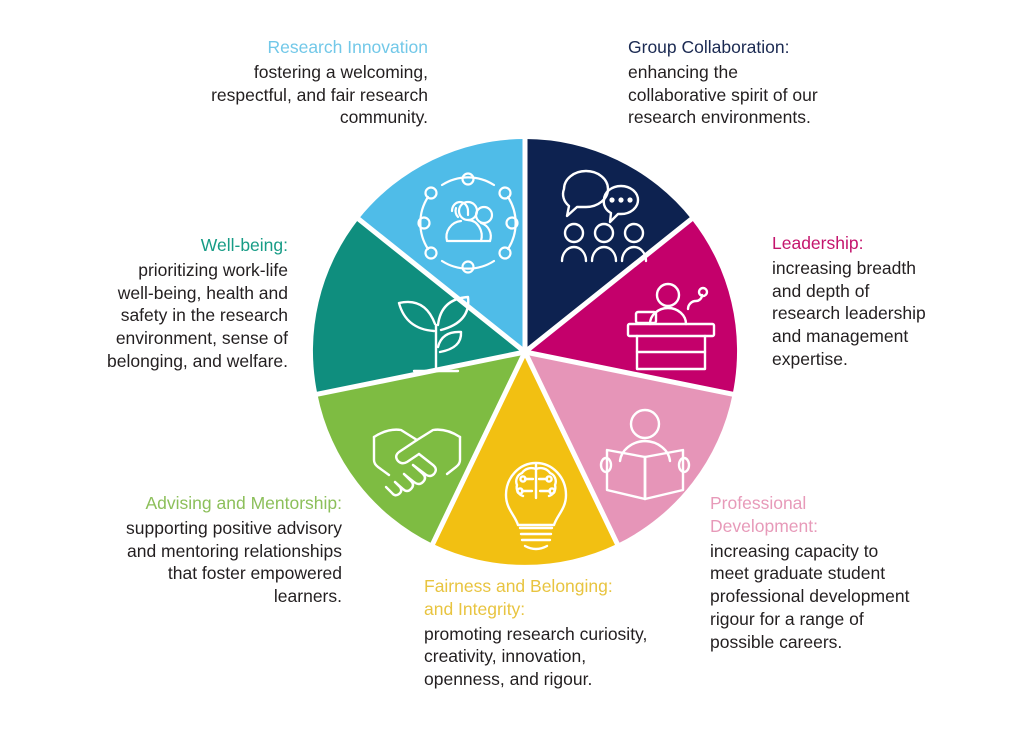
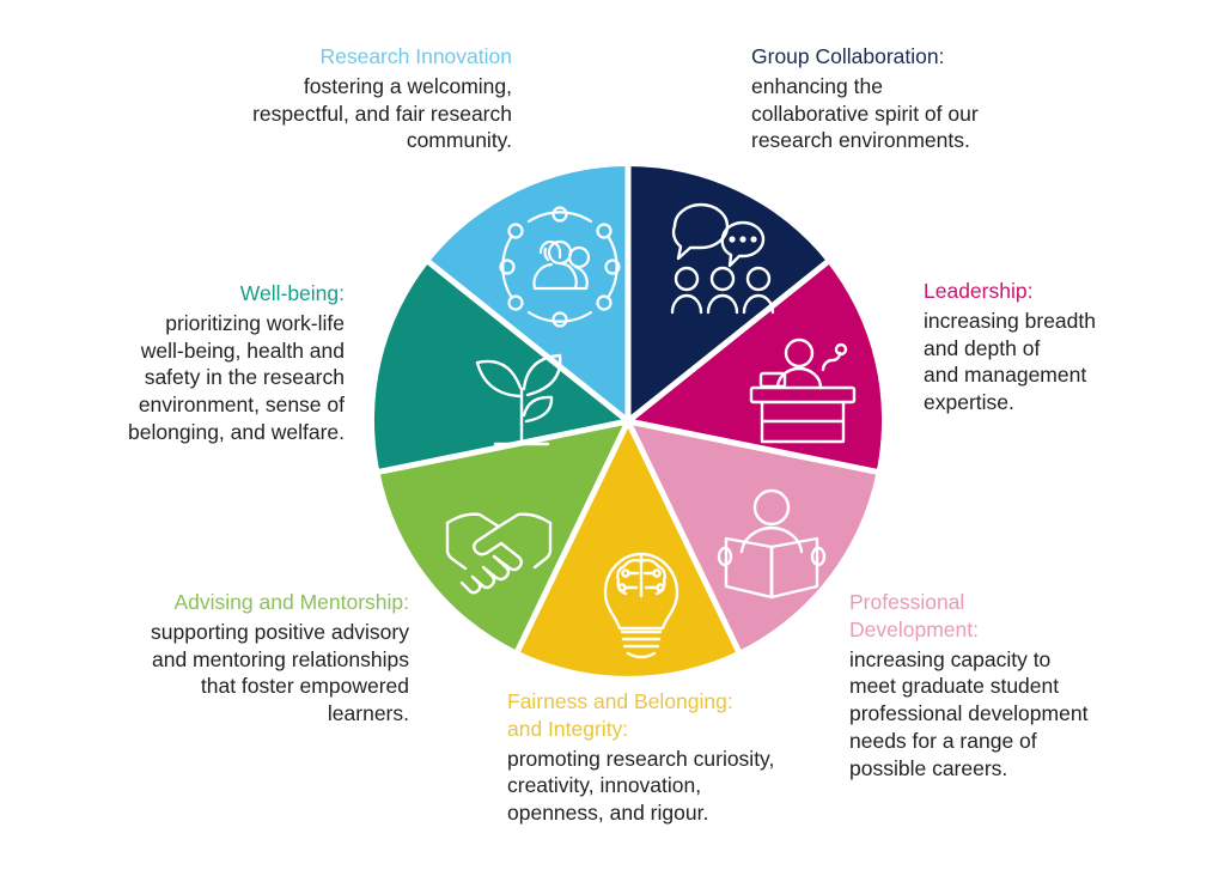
  Research Innovation
  fostering a welcoming,
  respectful, and fair research
  community.
  Group Collaboration:
  enhancing the
  collaborative spirit of our
  research environments.
  Leadership:
  increasing breadth
  and depth of
- research leadership
  and management
  expertise.
  Professional
  Development:
  increasing capacity to
  meet graduate student
  professional development
- rigour for a range of
+ needs for a range of
  possible careers.
  Fairness and Belonging:
  and Integrity:
  promoting research curiosity,
  creativity, innovation,
  openness, and rigour.
  Advising and Mentorship:
  supporting positive advisory
  and mentoring relationships
  that foster empowered
  learners.
  Well-being:
  prioritizing work-life
  well-being, health and
  safety in the research
  environment, sense of
  belonging, and welfare.
